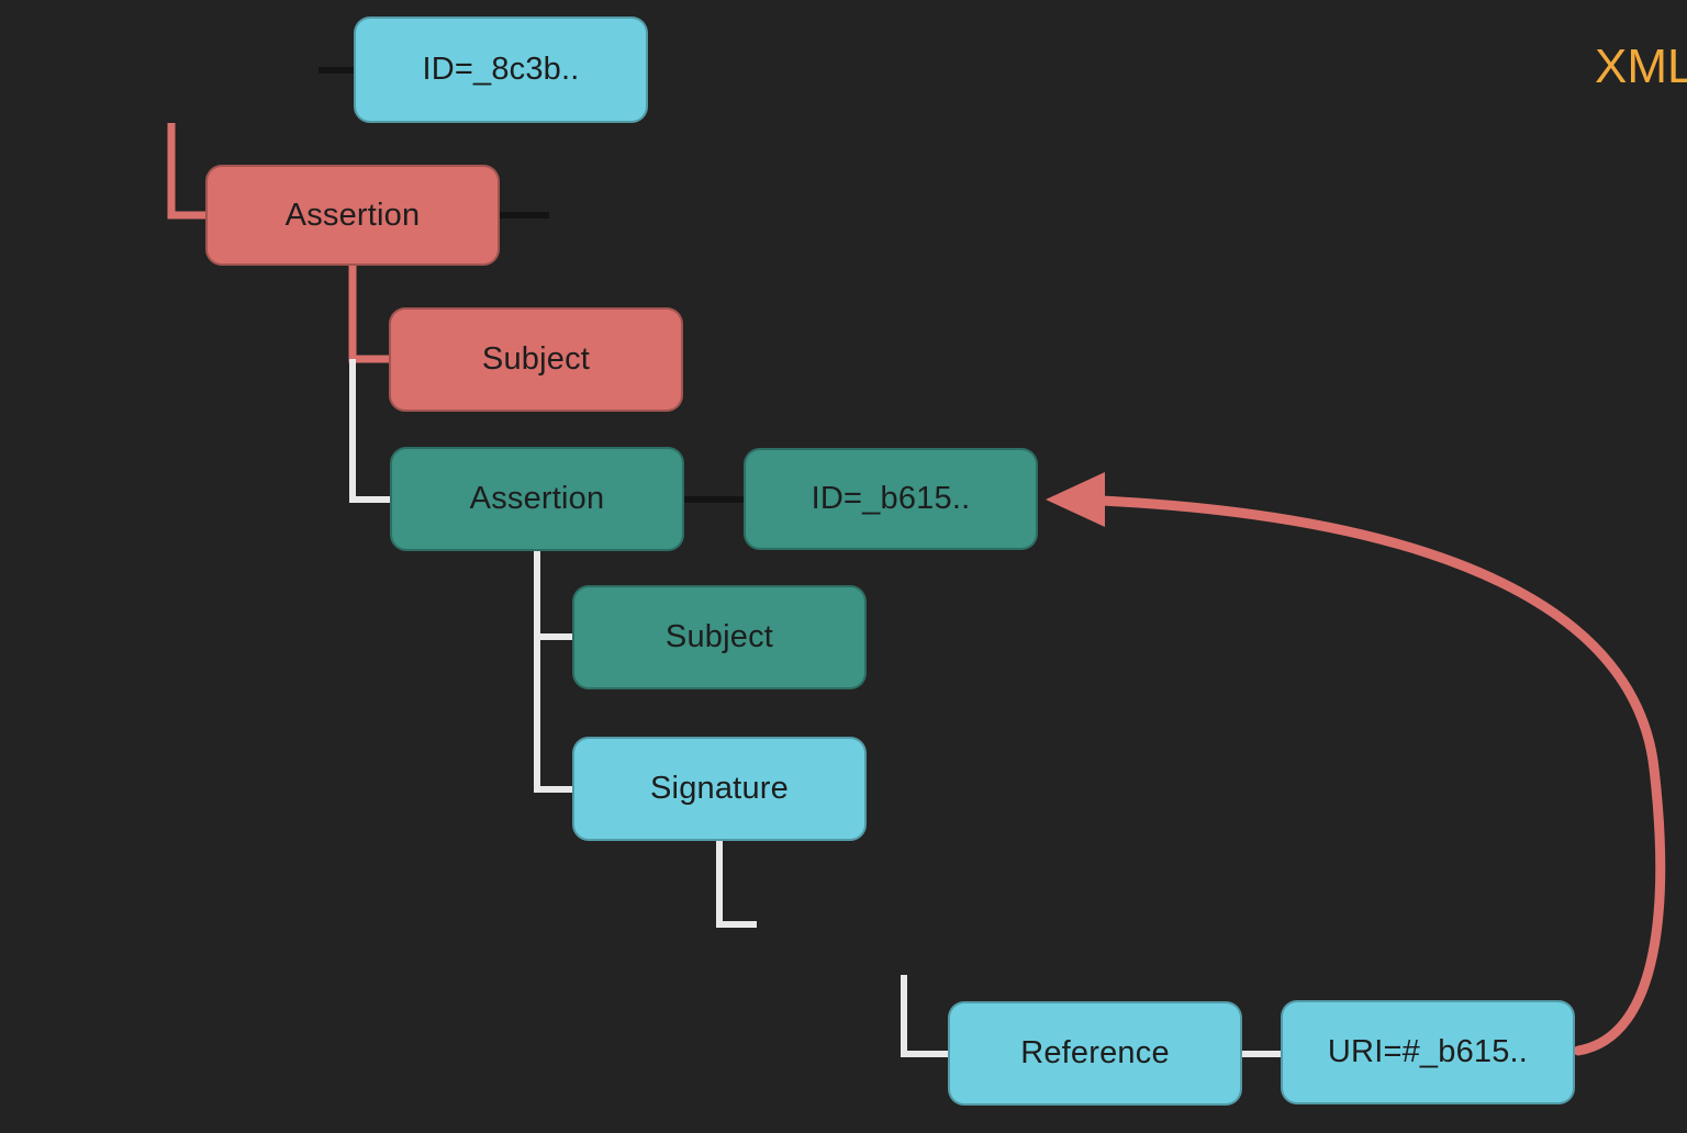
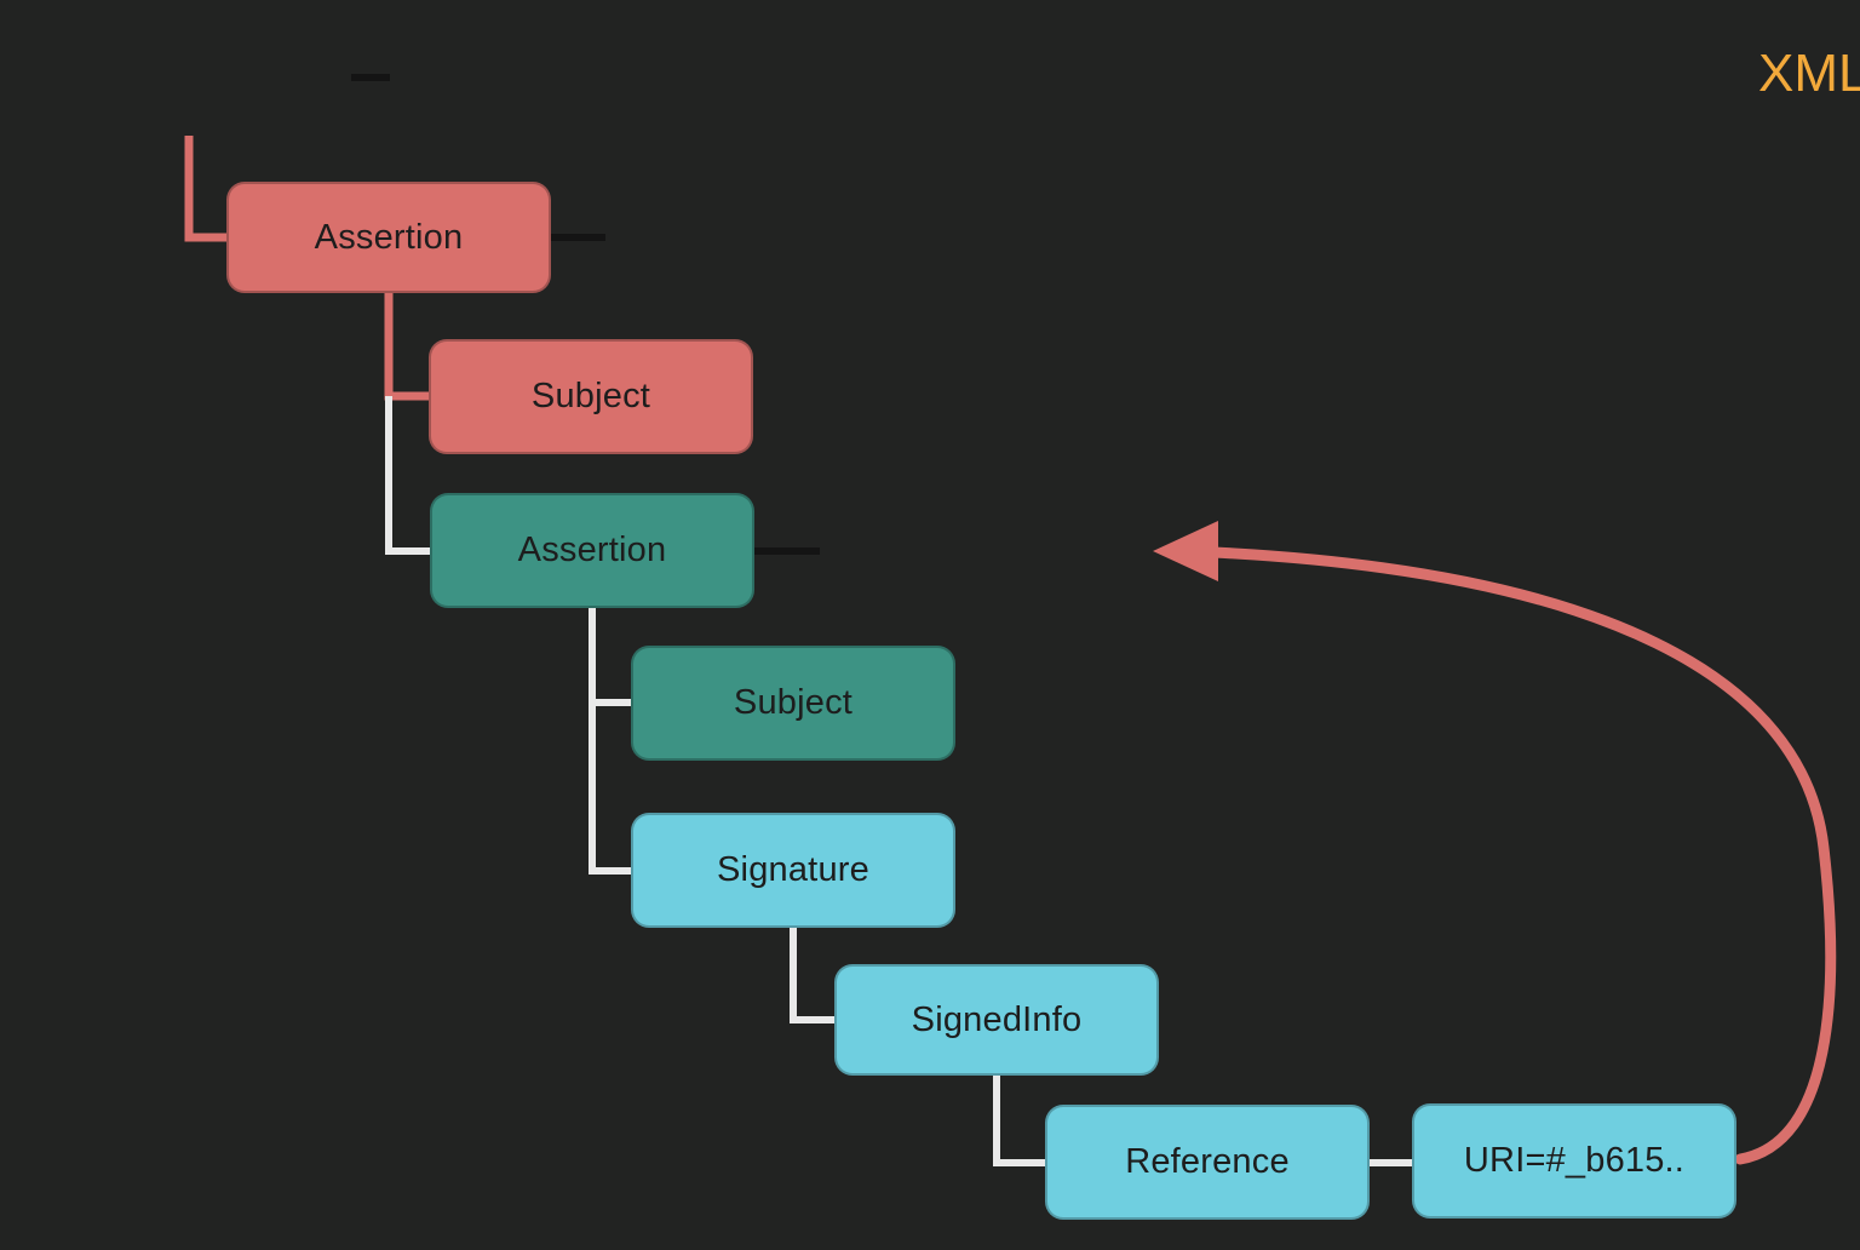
- ID=_8c3b..
  Assertion
  Subject
  Assertion
- ID=_b615..
  Subject
  Signature
+ SignedInfo
  Reference
  URI=#_b615..
  XML
